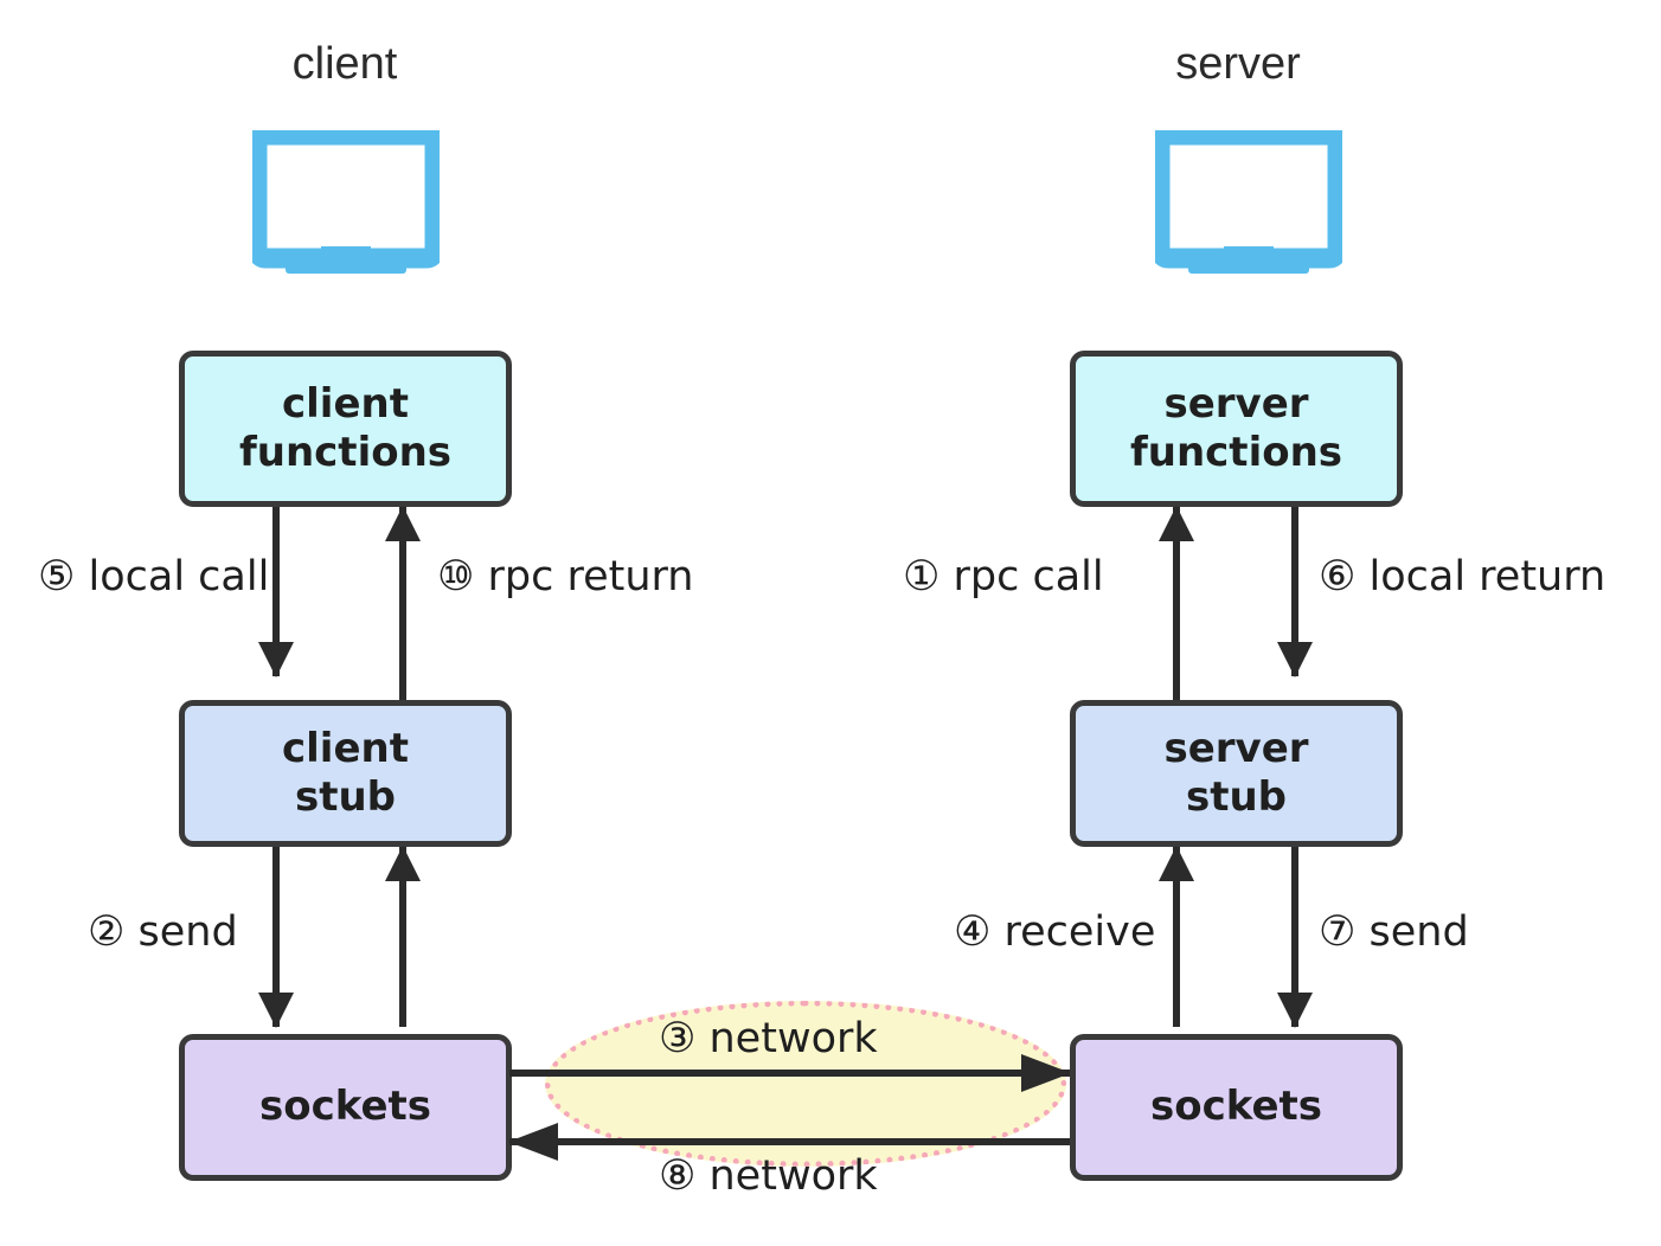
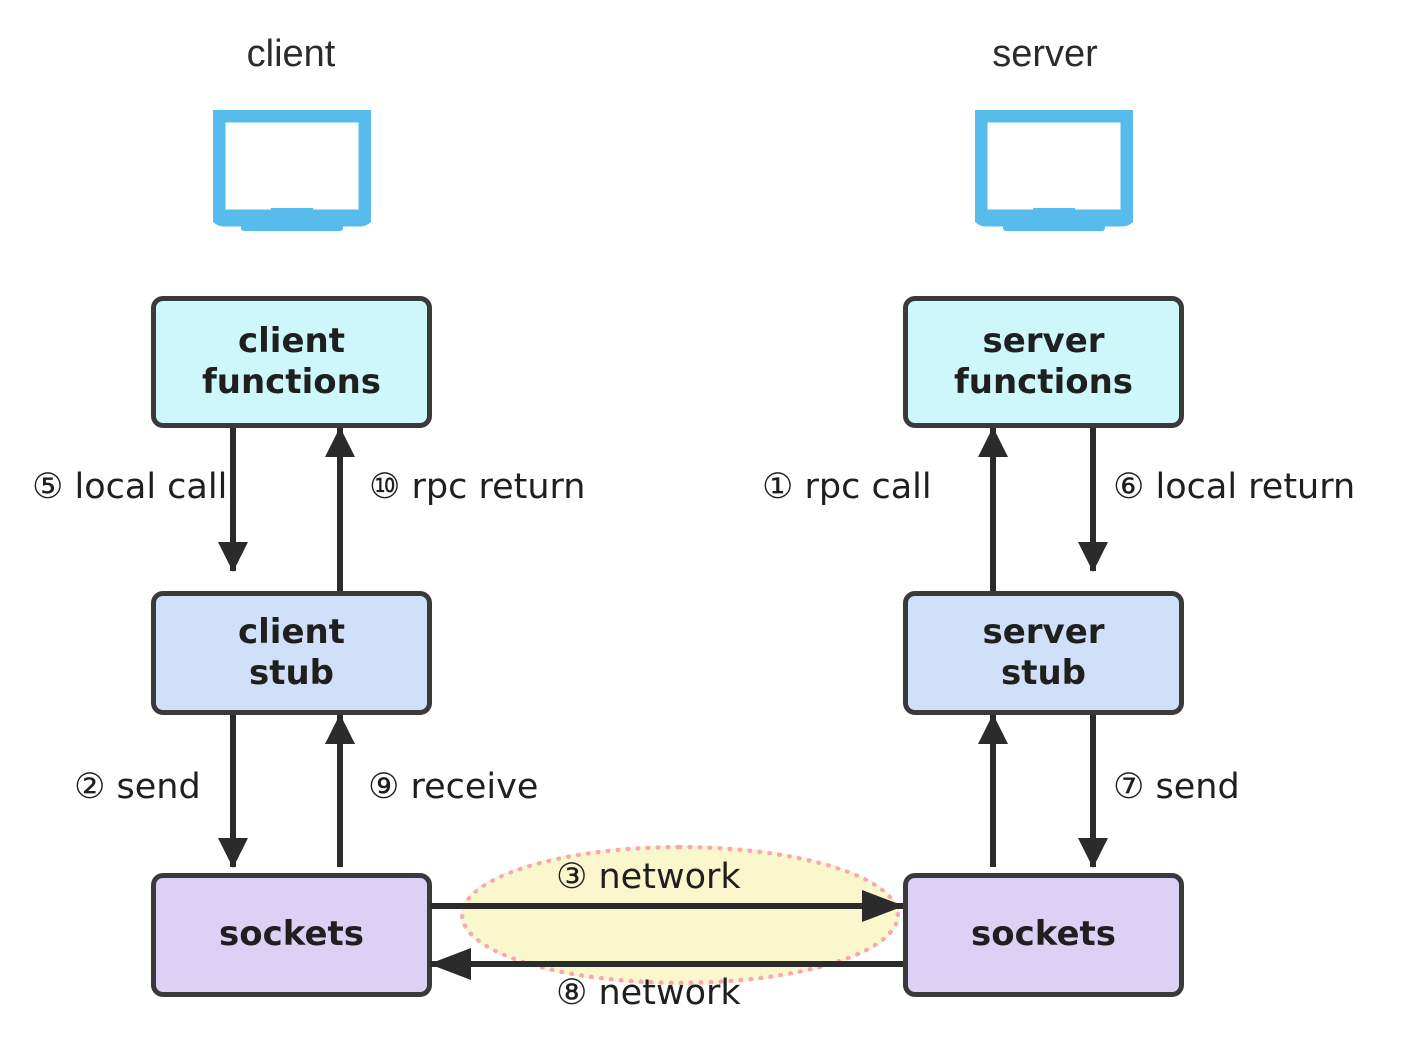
  client
  client
  functions
  ⑤ local call
  ⑩ rpc return
  client
  stub
  ② send
+ ⑨ receive
  sockets
  ③ network
  ⑧ network
  server
  server
  functions
  ① rpc call
  ⑥ local return
  server
  stub
- ④ receive
  ⑦ send
  sockets
